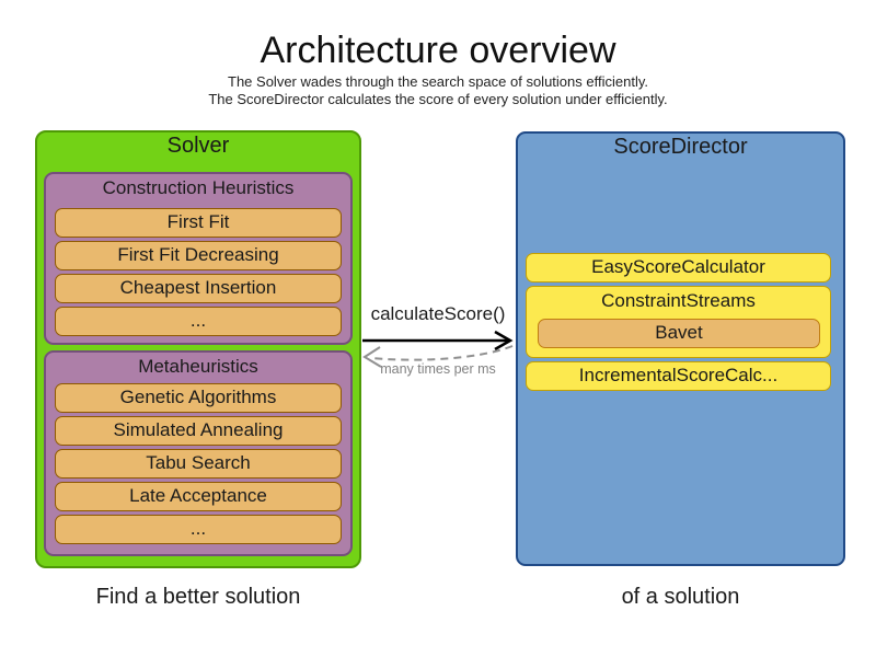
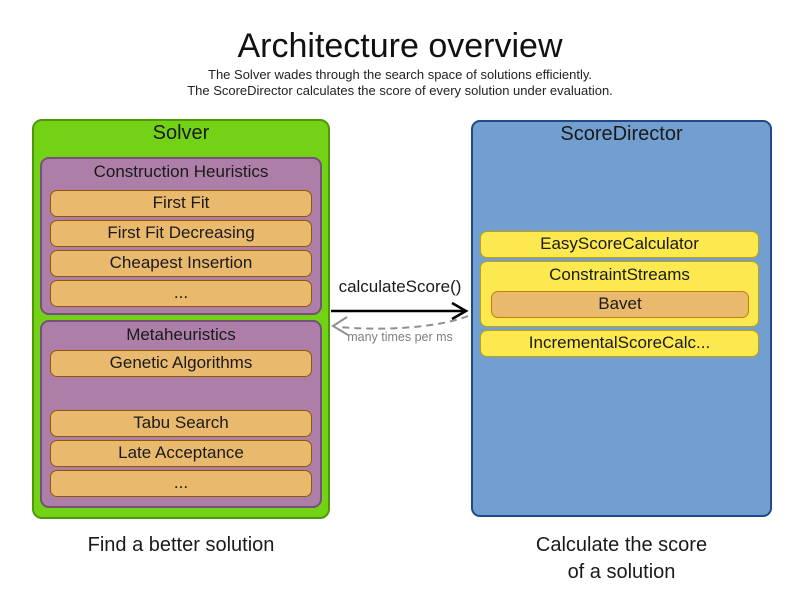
  Architecture overview
  The Solver wades through the search space of solutions efficiently.
- The ScoreDirector calculates the score of every solution under efficiently.
+ The ScoreDirector calculates the score of every solution under evaluation.
  Solver
  Construction Heuristics
  First Fit
  First Fit Decreasing
  Cheapest Insertion
  ...
  Metaheuristics
  Genetic Algorithms
- Simulated Annealing
  Tabu Search
  Late Acceptance
  ...
  ScoreDirector
  EasyScoreCalculator
  ConstraintStreams
  Bavet
  IncrementalScoreCalc...
  calculateScore()
  many times per ms
  Find a better solution
+ Calculate the score
  of a solution
